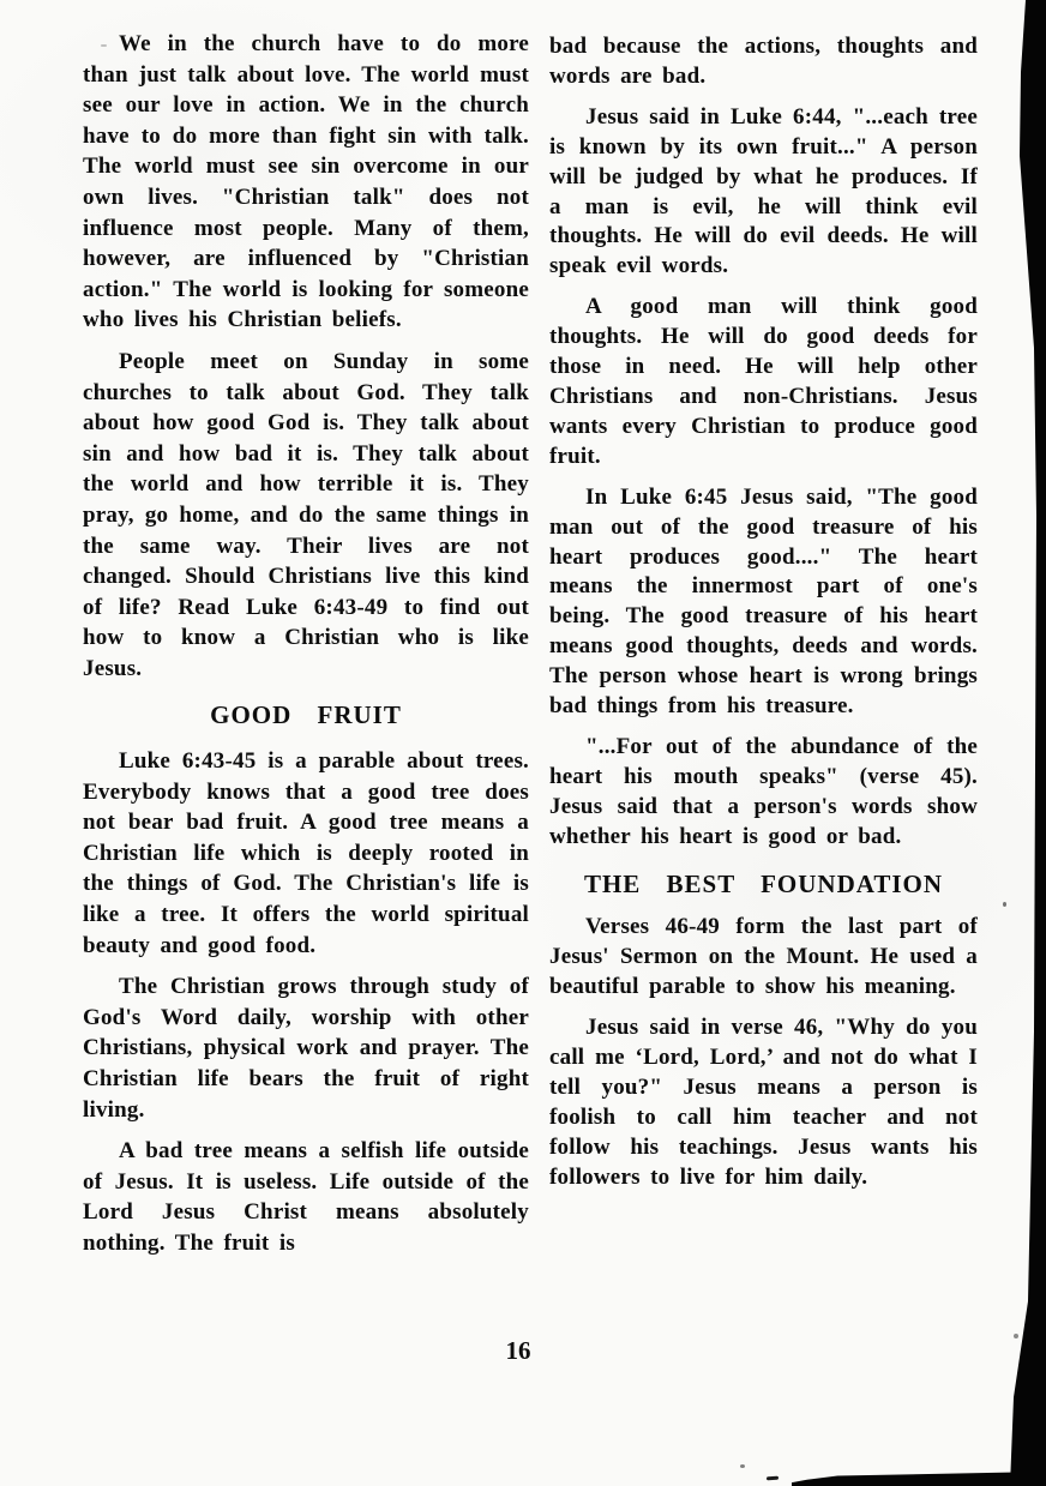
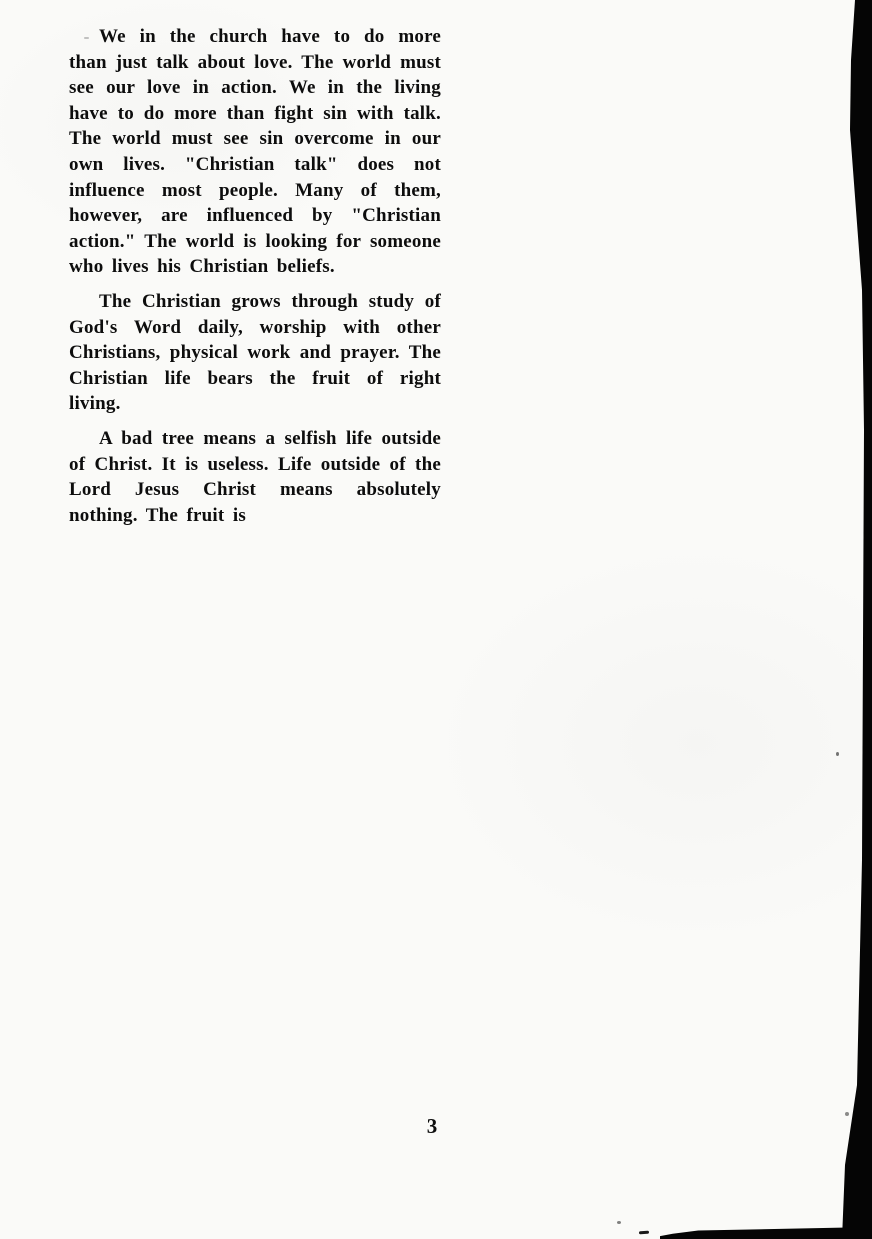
- We in the church have to do more than just talk about love. The world must see our love in action. We in the church have to do more than fight sin with talk. The world must see sin overcome in our own lives. "Christian talk" does not influence most people. Many of them, however, are influenced by "Christian action." The world is looking for someone who lives his Christian beliefs.
+ We in the church have to do more than just talk about love. The world must see our love in action. We in the living have to do more than fight sin with talk. The world must see sin overcome in our own lives. "Christian talk" does not influence most people. Many of them, however, are influenced by "Christian action." The world is looking for someone who lives his Christian beliefs.
- People meet on Sunday in some churches to talk about God. They talk about how good God is. They talk about sin and how bad it is. They talk about the world and how terrible it is. They pray, go home, and do the same things in the same way. Their lives are not changed. Should Christians live this kind of life? Read Luke 6:43-49 to find out how to know a Christian who is like Jesus.
- GOOD FRUIT
- Luke 6:43-45 is a parable about trees. Everybody knows that a good tree does not bear bad fruit. A good tree means a Christian life which is deeply rooted in the things of God. The Christian's life is like a tree. It offers the world spiritual beauty and good food.
  The Christian grows through study of God's Word daily, worship with other Christians, physical work and prayer. The Christian life bears the fruit of right living.
- A bad tree means a selfish life outside of Jesus. It is useless. Life outside of the Lord Jesus Christ means absolutely nothing. The fruit is
+ A bad tree means a selfish life outside of Christ. It is useless. Life outside of the Lord Jesus Christ means absolutely nothing. The fruit is
- bad because the actions, thoughts and words are bad.
- Jesus said in Luke 6:44, "...each tree is known by its own fruit..." A person will be judged by what he produces. If a man is evil, he will think evil thoughts. He will do evil deeds. He will speak evil words.
- A good man will think good thoughts. He will do good deeds for those in need. He will help other Christians and non-Christians. Jesus wants every Christian to produce good fruit.
- In Luke 6:45 Jesus said, "The good man out of the good treasure of his heart produces good...." The heart means the innermost part of one's being. The good treasure of his heart means good thoughts, deeds and words. The person whose heart is wrong brings bad things from his treasure.
- "...For out of the abundance of the heart his mouth speaks" (verse 45). Jesus said that a person's words show whether his heart is good or bad.
- THE BEST FOUNDATION
- Verses 46-49 form the last part of Jesus' Sermon on the Mount. He used a beautiful parable to show his meaning.
- Jesus said in verse 46, "Why do you call me ‘Lord, Lord,’ and not do what I tell you?" Jesus means a person is foolish to call him teacher and not follow his teachings. Jesus wants his followers to live for him daily.
- 16
+ 3
